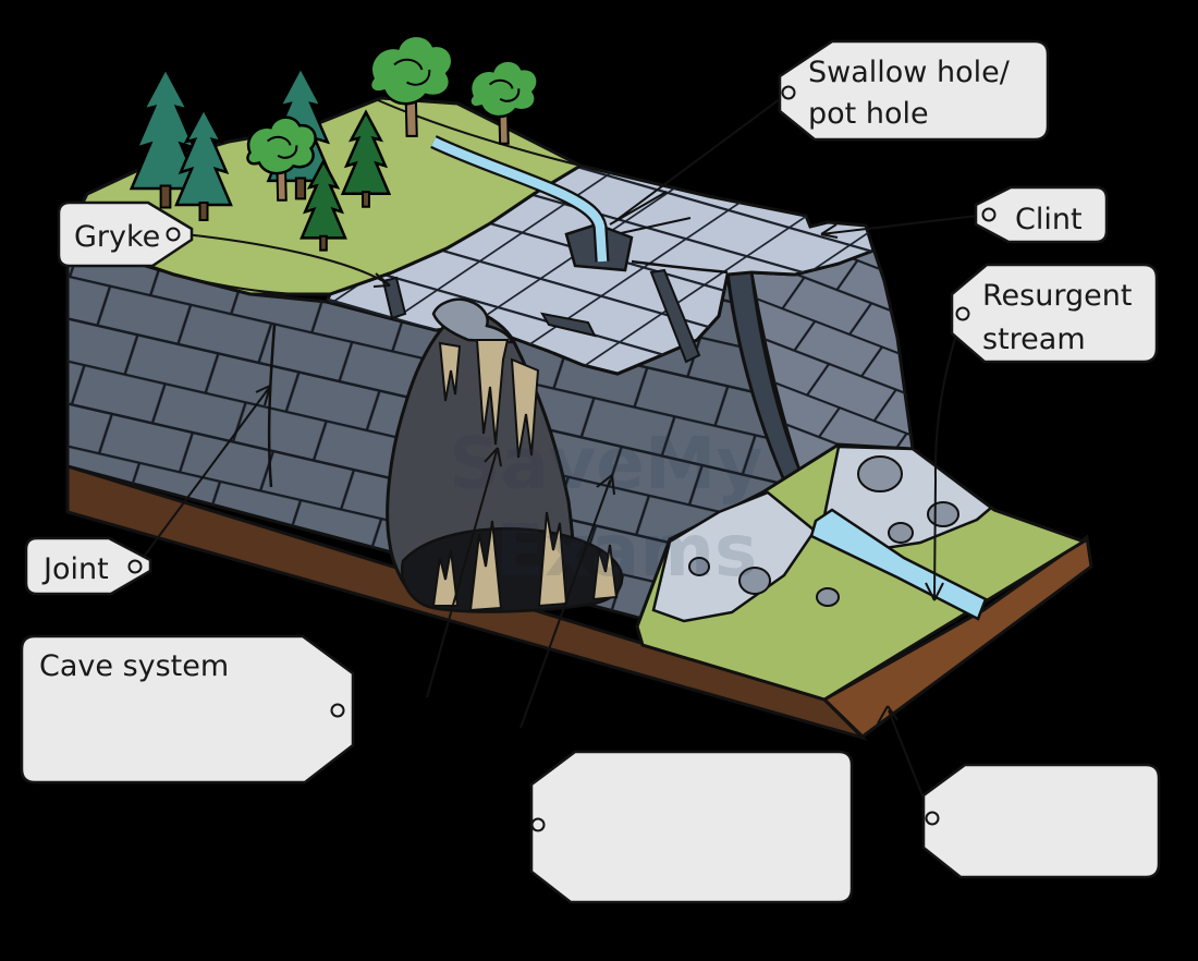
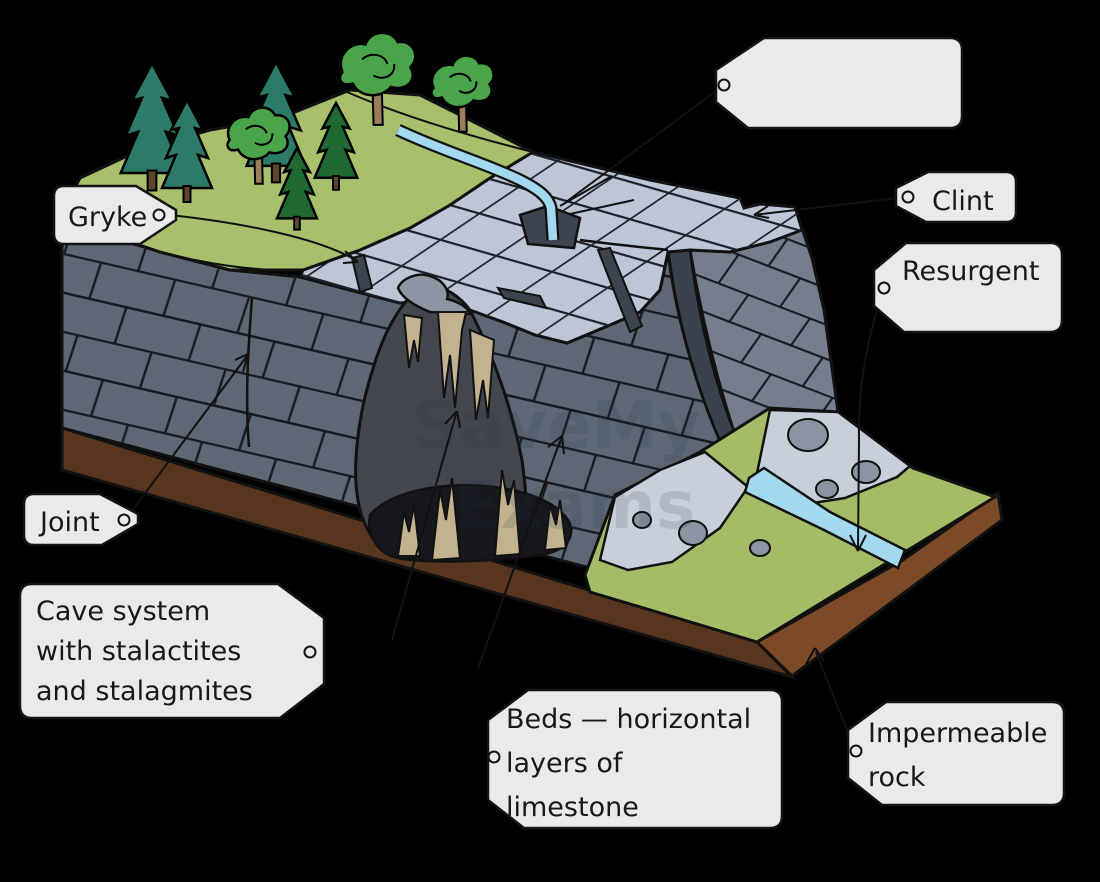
  SaveMy
  Exams
- Swallow hole/
- pot hole
  Clint
  Resurgent
- stream
  Gryke
  Joint
  Cave system
+ with stalactites
+ and stalagmites
+ Beds — horizontal
+ layers of
+ limestone
+ Impermeable
+ rock
